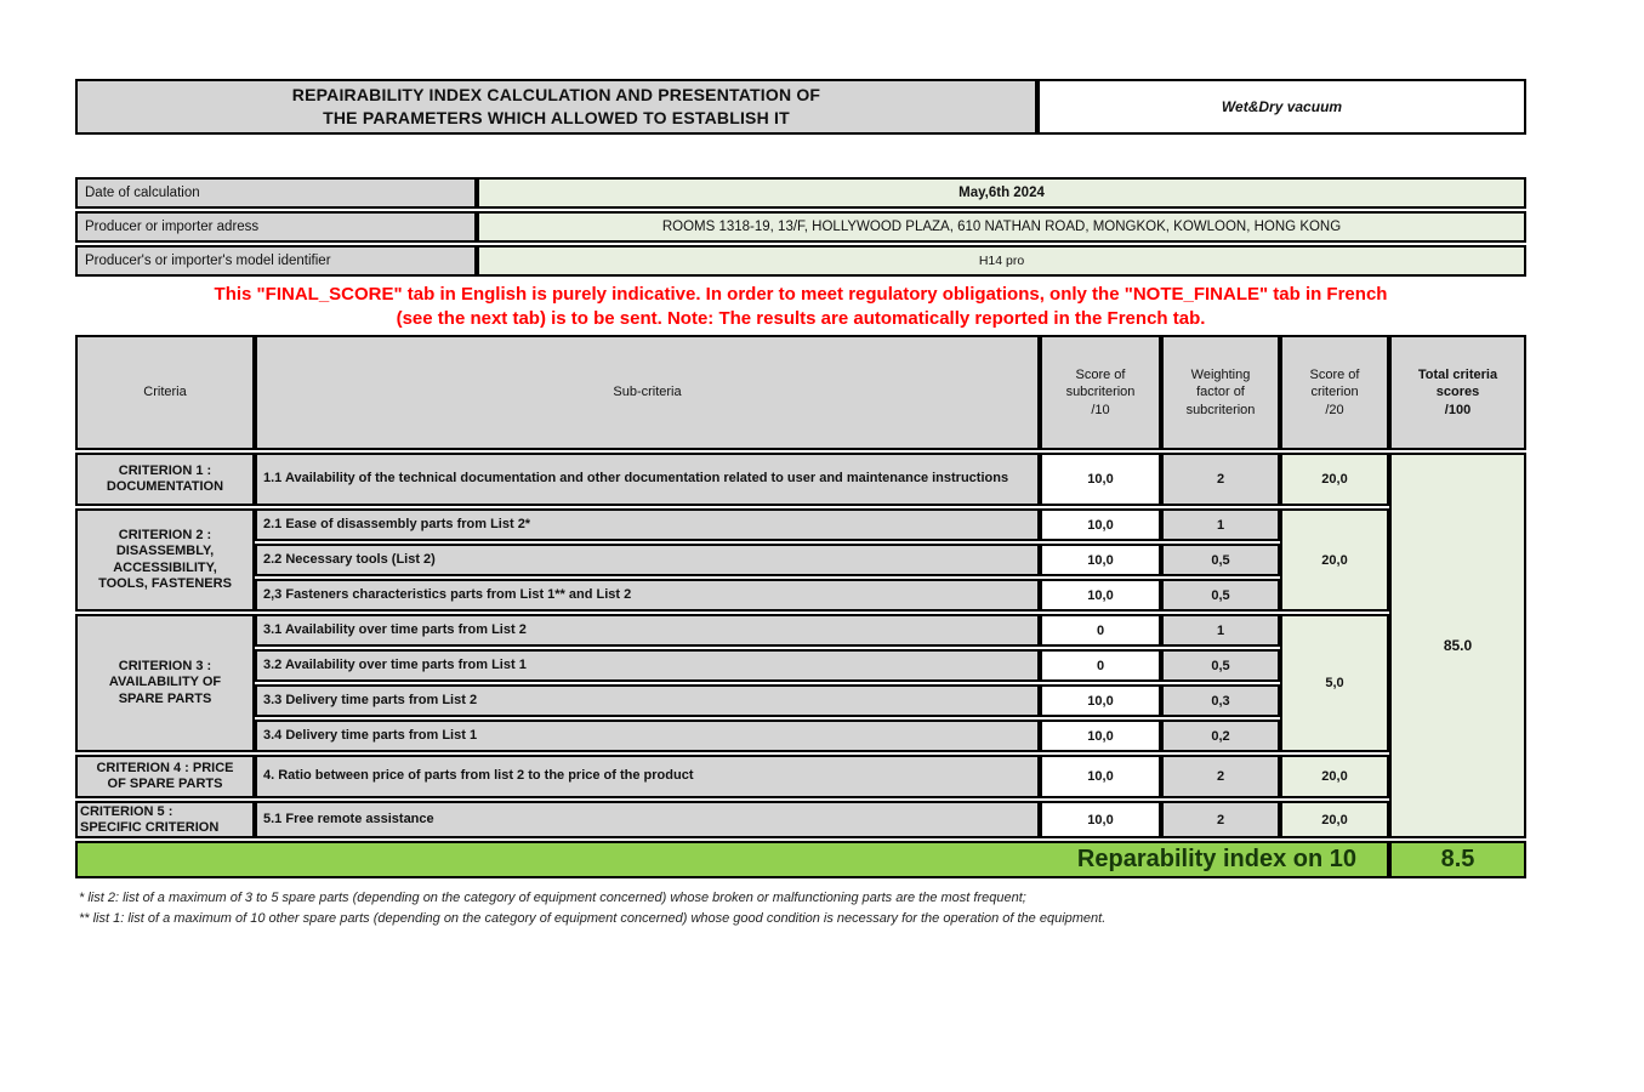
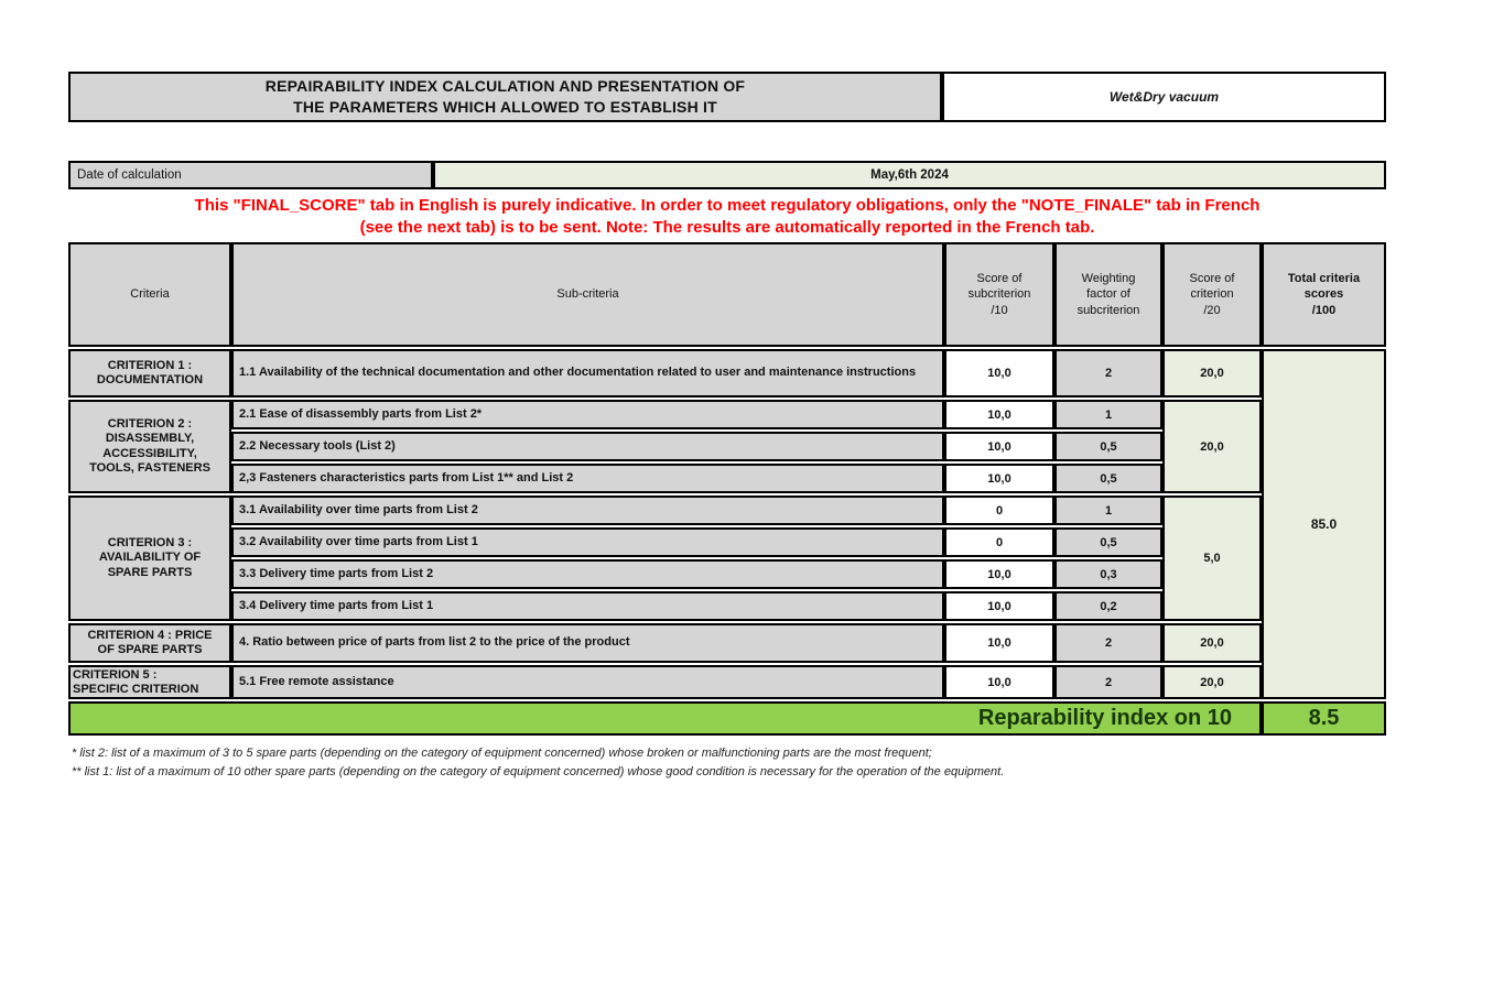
  REPAIRABILITY INDEX CALCULATION AND PRESENTATION OF
  THE PARAMETERS WHICH ALLOWED TO ESTABLISH IT
  Wet&Dry vacuum
  Date of calculation	May,6th 2024
- Producer or importer adress	ROOMS 1318-19, 13/F, HOLLYWOOD PLAZA, 610 NATHAN ROAD, MONGKOK, KOWLOON, HONG KONG
- Producer's or importer's model identifier	H14 pro
  This "FINAL_SCORE" tab in English is purely indicative. In order to meet regulatory obligations, only the "NOTE_FINALE" tab in French
  (see the next tab) is to be sent. Note: The results are automatically reported in the French tab.
  Criteria	Sub-criteria	Score of subcriterion /10	Weighting factor of subcriterion	Score of criterion /20	Total criteria scores /100
  CRITERION 1 : DOCUMENTATION	1.1 Availability of the technical documentation and other documentation related to user and maintenance instructions	10,0	2	20,0	85.0
  CRITERION 2 : DISASSEMBLY, ACCESSIBILITY, TOOLS, FASTENERS	2.1 Ease of disassembly parts from List 2*	10,0	1	20,0
  2.2 Necessary tools (List 2)	10,0	0,5
  2,3 Fasteners characteristics parts from List 1** and List 2	10,0	0,5
  CRITERION 3 : AVAILABILITY OF SPARE PARTS	3.1 Availability over time parts from List 2	0	1	5,0
  3.2 Availability over time parts from List 1	0	0,5
  3.3 Delivery time parts from List 2	10,0	0,3
  3.4 Delivery time parts from List 1	10,0	0,2
  CRITERION 4 : PRICE OF SPARE PARTS	4. Ratio between price of parts from list 2 to the price of the product	10,0	2	20,0
  CRITERION 5 : SPECIFIC CRITERION	5.1 Free remote assistance	10,0	2	20,0
  Reparability index on 10	8.5
  * list 2: list of a maximum of 3 to 5 spare parts (depending on the category of equipment concerned) whose broken or malfunctioning parts are the most frequent;
  ** list 1: list of a maximum of 10 other spare parts (depending on the category of equipment concerned) whose good condition is necessary for the operation of the equipment.
